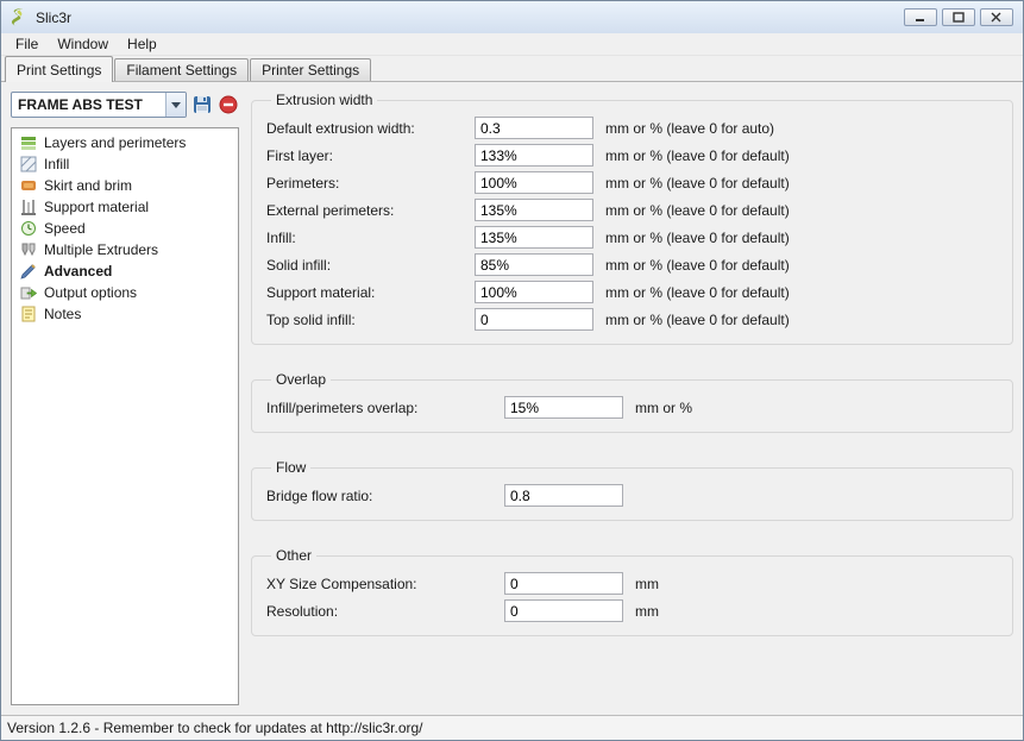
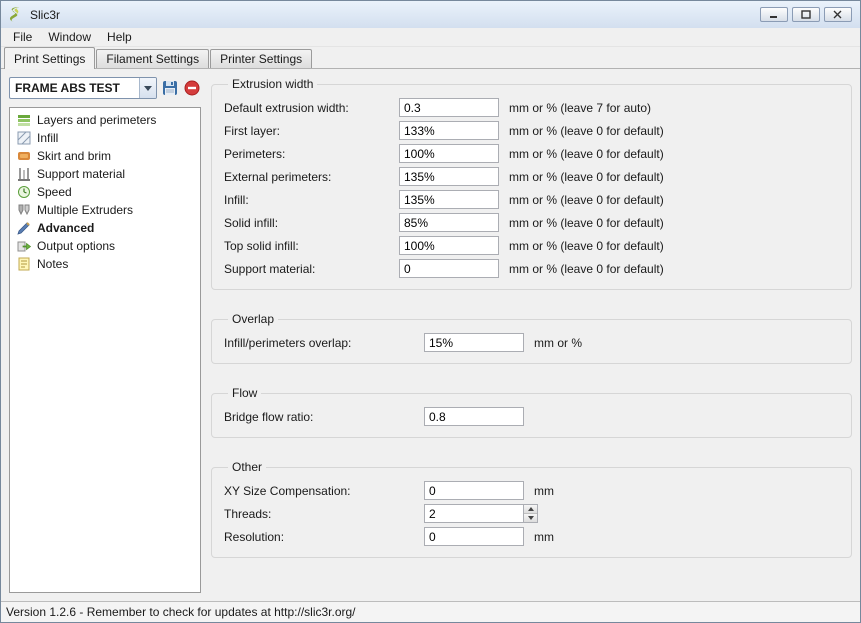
  Slic3r
  File
  Window
  Help
  Print Settings
  Filament Settings
  Printer Settings
  FRAME ABS TEST
  Layers and perimeters
  Infill
  Skirt and brim
  Support material
  Speed
  Multiple Extruders
  Advanced
  Output options
  Notes
  Extrusion width
  Default extrusion width:
  0.3
- mm or % (leave 0 for auto)
+ mm or % (leave 7 for auto)
  First layer:
  133%
  mm or % (leave 0 for default)
  Perimeters:
  100%
  mm or % (leave 0 for default)
  External perimeters:
  135%
  mm or % (leave 0 for default)
  Infill:
  135%
  mm or % (leave 0 for default)
  Solid infill:
  85%
  mm or % (leave 0 for default)
- Support material:
+ Top solid infill:
  100%
  mm or % (leave 0 for default)
- Top solid infill:
+ Support material:
  0
  mm or % (leave 0 for default)
  Overlap
  Infill/perimeters overlap:
  15%
  mm or %
  Flow
  Bridge flow ratio:
  0.8
  Other
  XY Size Compensation:
  0
  mm
+ Threads:
+ 2
  Resolution:
  0
  mm
  Version 1.2.6 - Remember to check for updates at http://slic3r.org/
